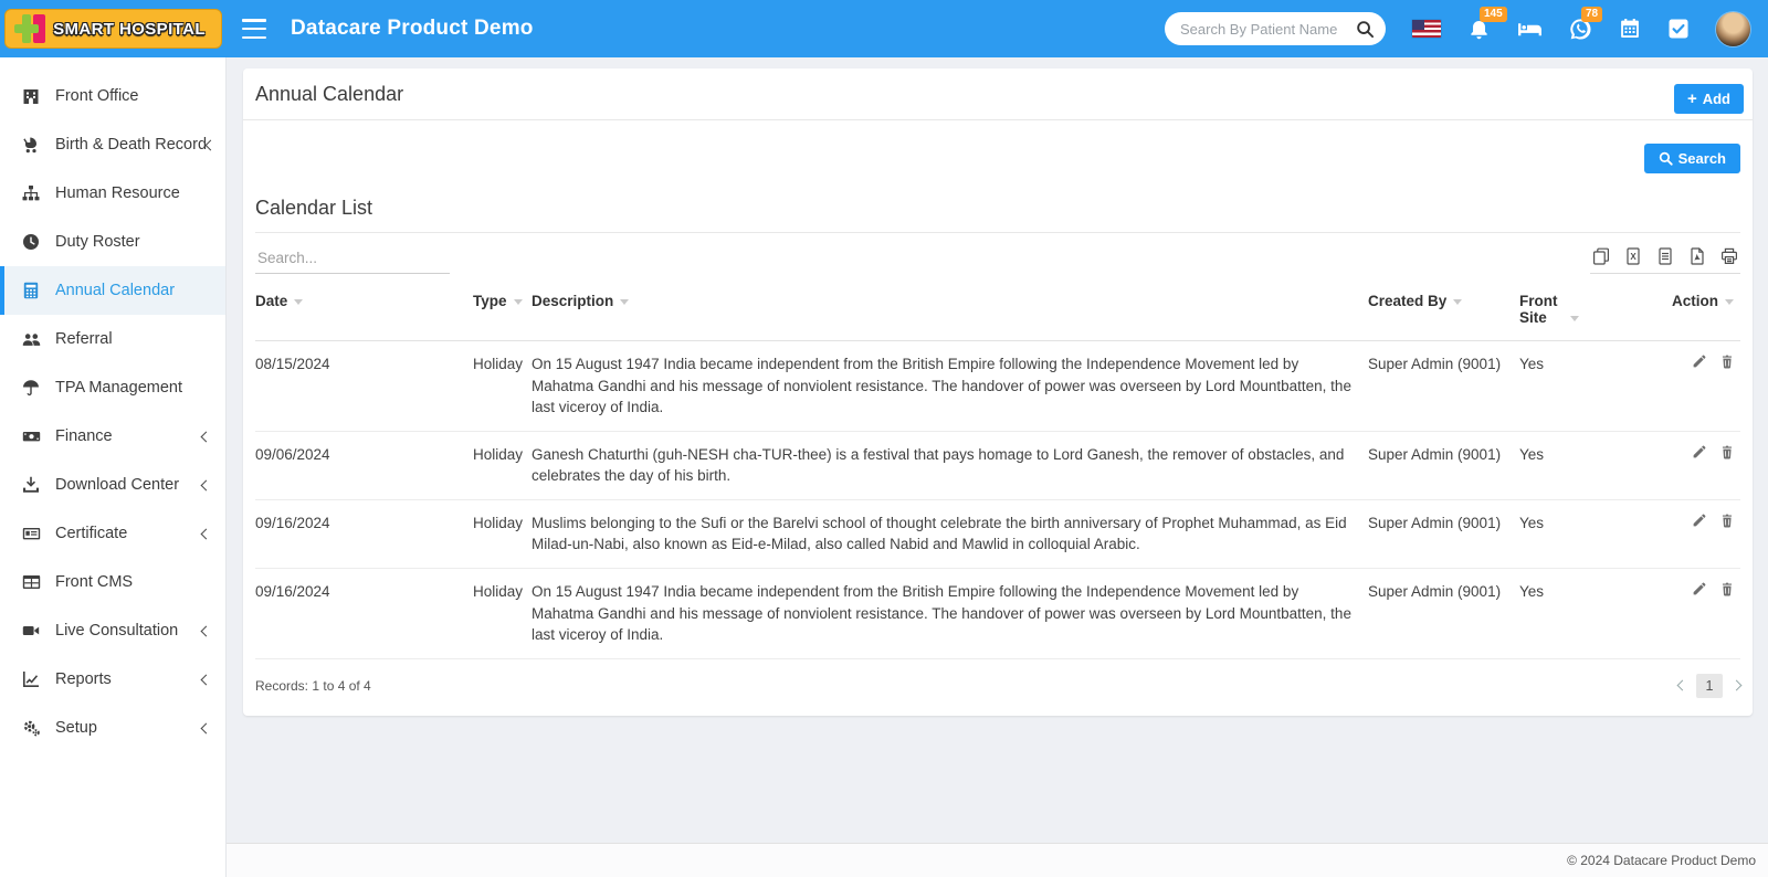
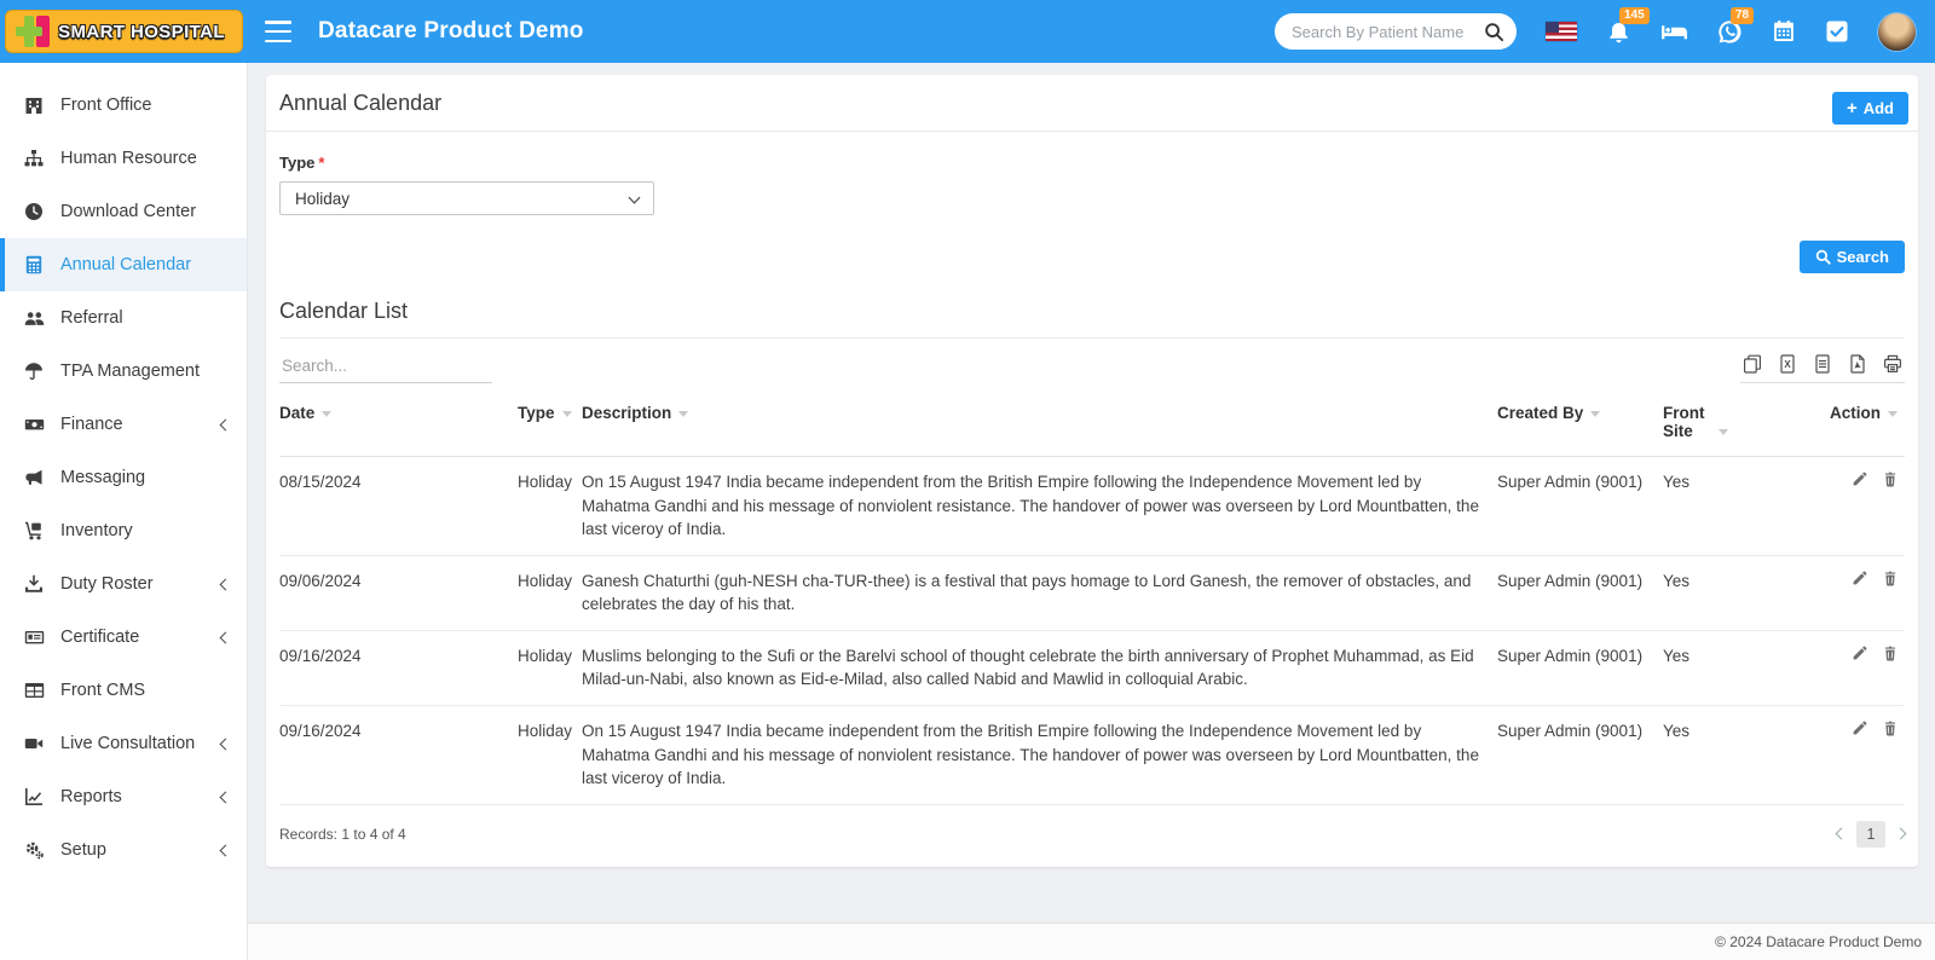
  SMART HOSPITAL
  Datacare Product Demo
  Search By Patient Name
  145
  78
  Front Office
- Birth & Death Record
  Human Resource
- Duty Roster
+ Download Center
  Annual Calendar
  Referral
  TPA Management
  Finance
+ Messaging
+ Inventory
- Download Center
+ Duty Roster
  Certificate
  Front CMS
  Live Consultation
  Reports
  Setup
  Annual Calendar
  +
  Add
+ Type *
+ Holiday
  Search
  Calendar List
  Search...
  X
  Date	Type	Description	Created By	Front Site	Action
  08/15/2024	Holiday	On 15 August 1947 India became independent from the British Empire following the Independence Movement led by Mahatma Gandhi and his message of nonviolent resistance. The handover of power was overseen by Lord Mountbatten, the last viceroy of India.	Super Admin (9001)	Yes
- 09/06/2024	Holiday	Ganesh Chaturthi (guh-NESH cha-TUR-thee) is a festival that pays homage to Lord Ganesh, the remover of obstacles, and celebrates the day of his birth.	Super Admin (9001)	Yes
+ 09/06/2024	Holiday	Ganesh Chaturthi (guh-NESH cha-TUR-thee) is a festival that pays homage to Lord Ganesh, the remover of obstacles, and celebrates the day of his that.	Super Admin (9001)	Yes
  09/16/2024	Holiday	Muslims belonging to the Sufi or the Barelvi school of thought celebrate the birth anniversary of Prophet Muhammad, as Eid Milad-un-Nabi, also known as Eid-e-Milad, also called Nabid and Mawlid in colloquial Arabic.	Super Admin (9001)	Yes
  09/16/2024	Holiday	On 15 August 1947 India became independent from the British Empire following the Independence Movement led by Mahatma Gandhi and his message of nonviolent resistance. The handover of power was overseen by Lord Mountbatten, the last viceroy of India.	Super Admin (9001)	Yes
  Records: 1 to 4 of 4
  1
  © 2024 Datacare Product Demo
